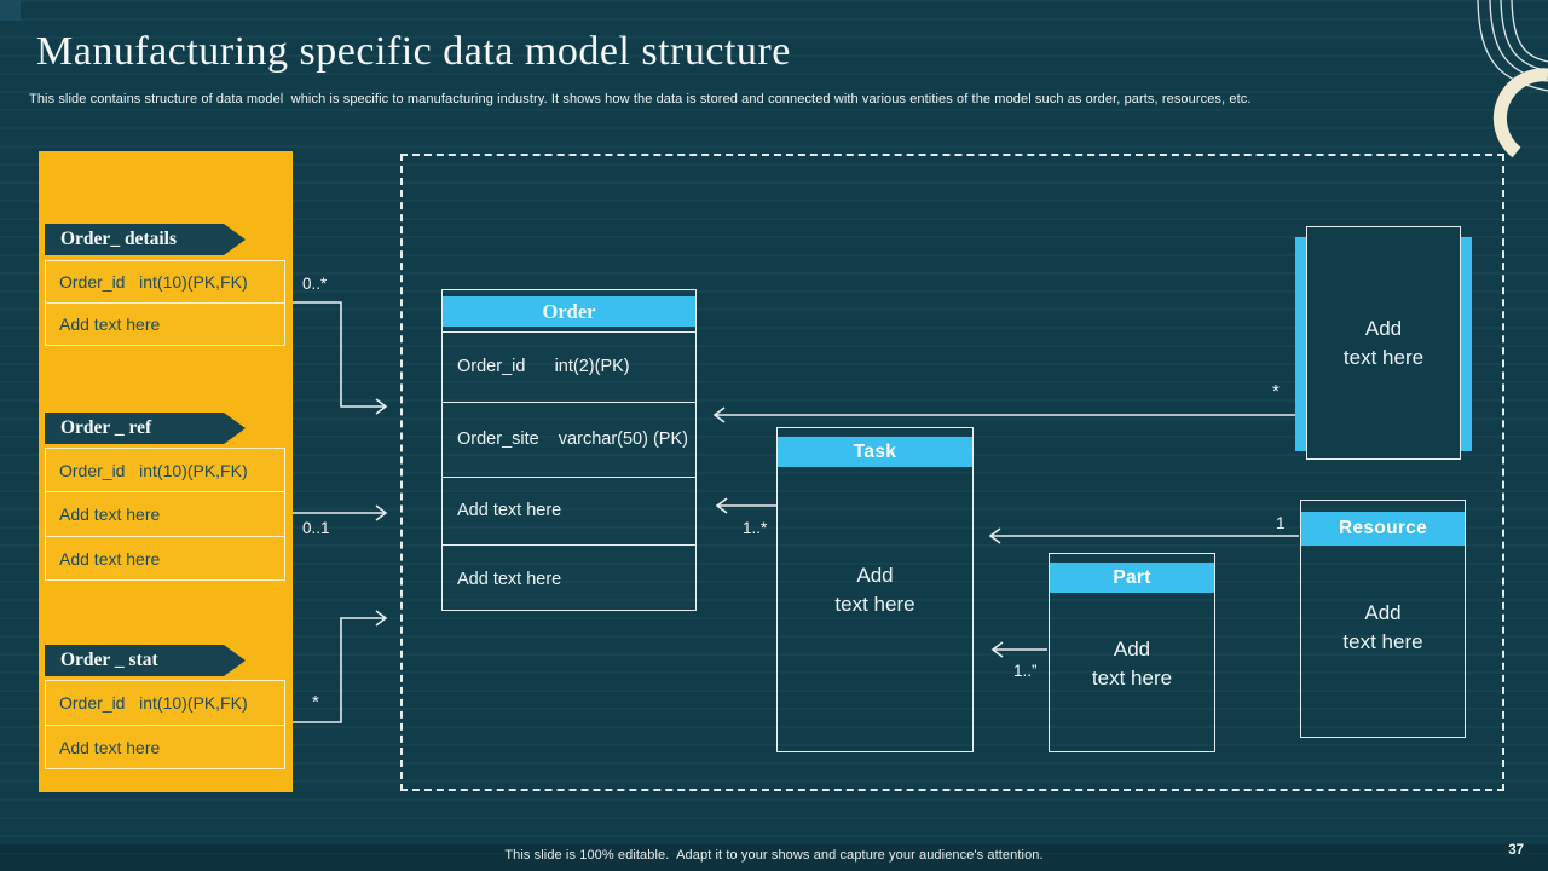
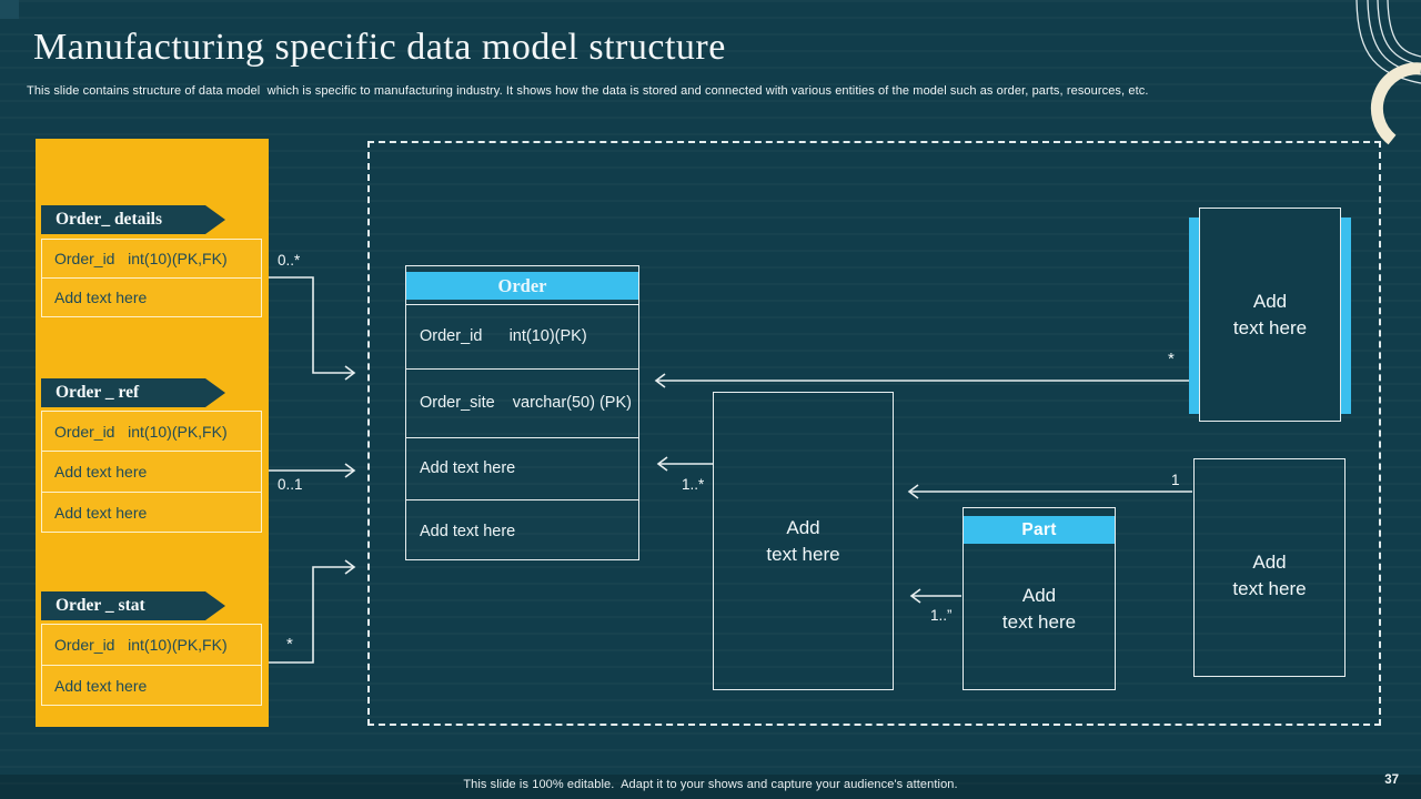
  Manufacturing specific data model structure
  This slide contains structure of data model which is specific to manufacturing industry. It shows how the data is stored and connected with various entities of the model such as order, parts, resources, etc.
  Order_ details
  Order_id int(10)(PK,FK)
  Add text here
  Order _ ref
  Order_id int(10)(PK,FK)
  Add text here
  Add text here
  Order _ stat
  Order_id int(10)(PK,FK)
  Add text here
  Order
- Order_id int(2)(PK)
+ Order_id int(10)(PK)
  Order_site varchar(50) (PK)
  Add text here
  Add text here
  Add
  text here
- Task
  Add
  text here
  Part
  Add
  text here
- Resource
  Add
  text here
  0..*
  0..1
  *
  *
  1..*
  1
  1..”
  This slide is 100% editable. Adapt it to your shows and capture your audience's attention.
  37
